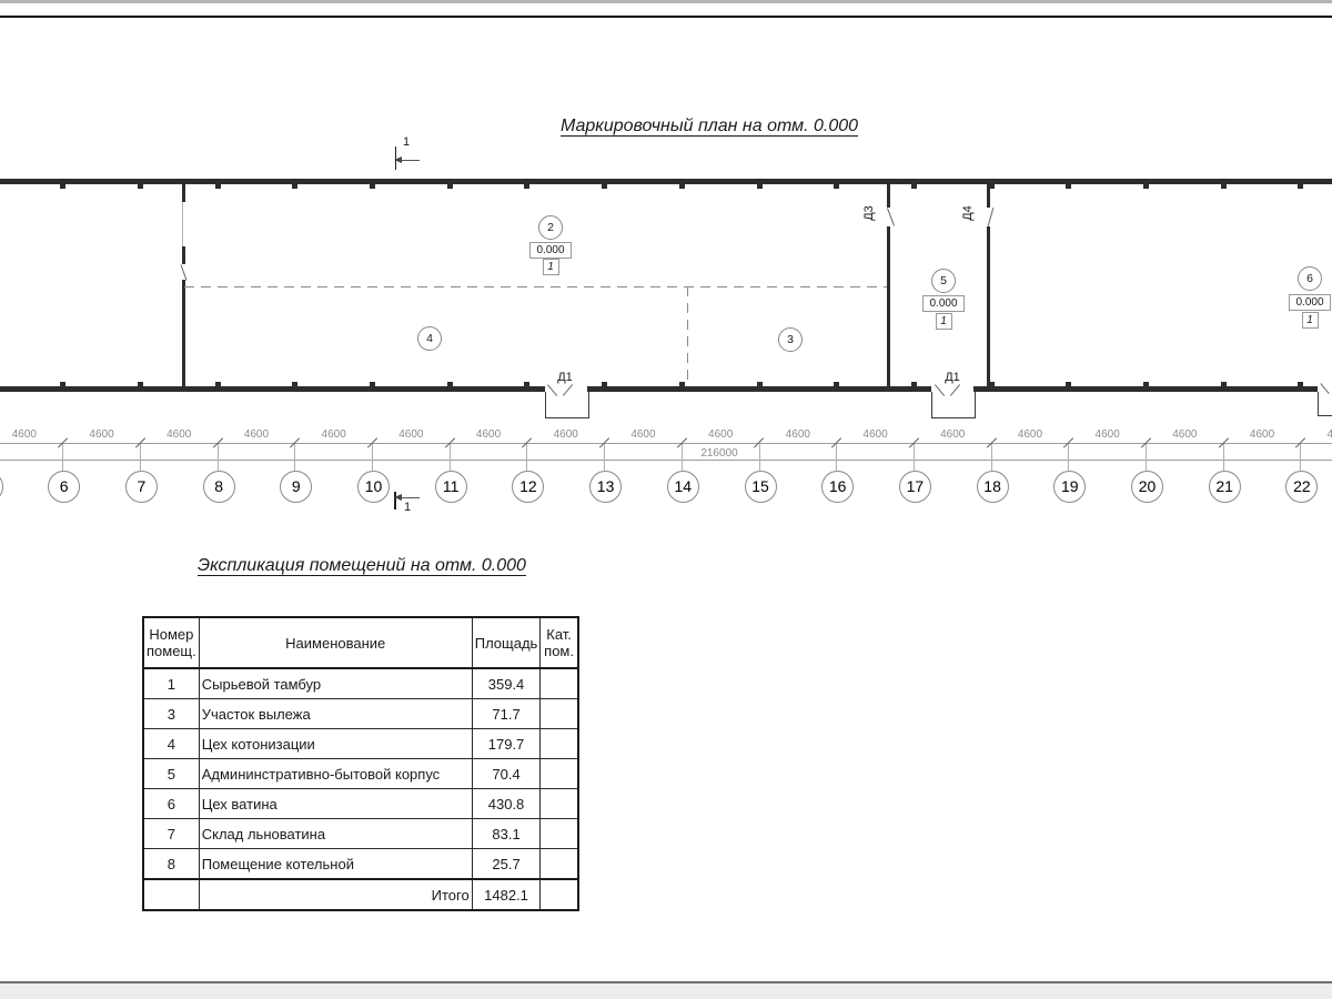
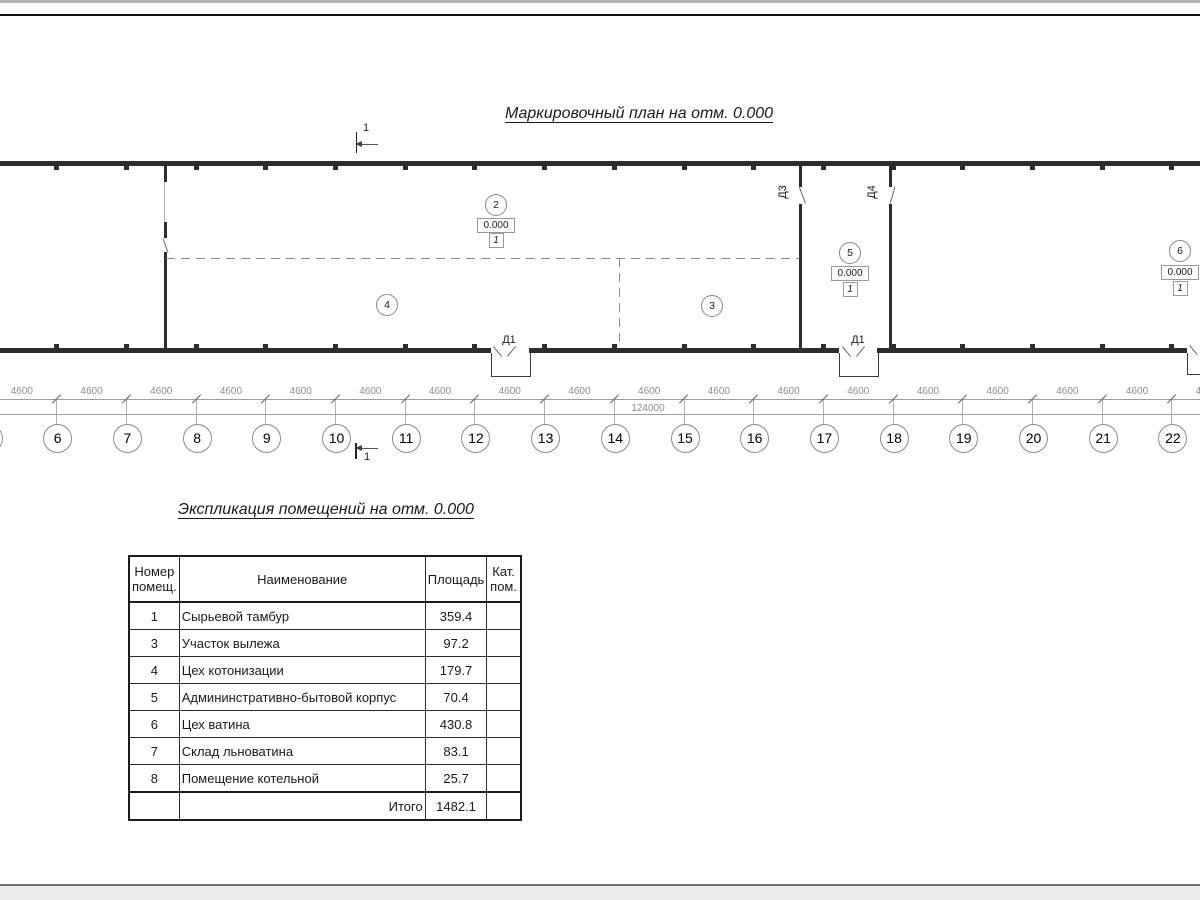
  Маркировочный план на отм. 0.000
  1
  1
  Д1
  Д1
- 216000
+ 124000
  6
  7
  8
  9
  10
  11
  12
  13
  14
  15
  16
  17
  18
  19
  20
  21
  22
  4600
  4600
  4600
  4600
  4600
  4600
  4600
  4600
  4600
  4600
  4600
  4600
  4600
  4600
  4600
  4600
  4600
  2
  0.000
  1
  3
  4
  5
  0.000
  1
  6
  0.000
  1
  Экспликация помещений на отм. 0.000
  Номер помещ.	Наименование	Площадь	Кат. пом.
  1	Сырьевой тамбур	359.4
- 3	Участок вылежа	71.7
+ 3	Участок вылежа	97.2
  4	Цех котонизации	179.7
  5	Админинстративно-бытовой корпус	70.4
  6	Цех ватина	430.8
  7	Склад льноватина	83.1
  8	Помещение котельной	25.7
  	Итого	1482.1
